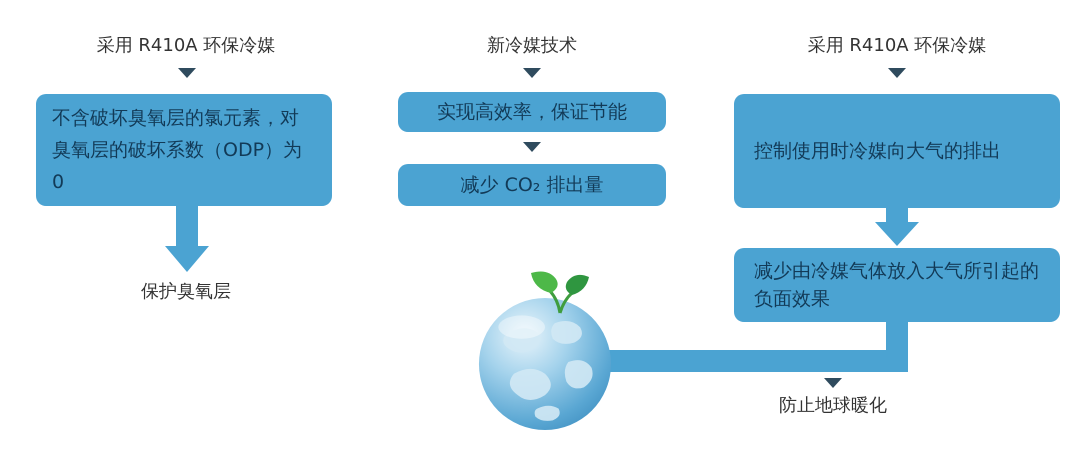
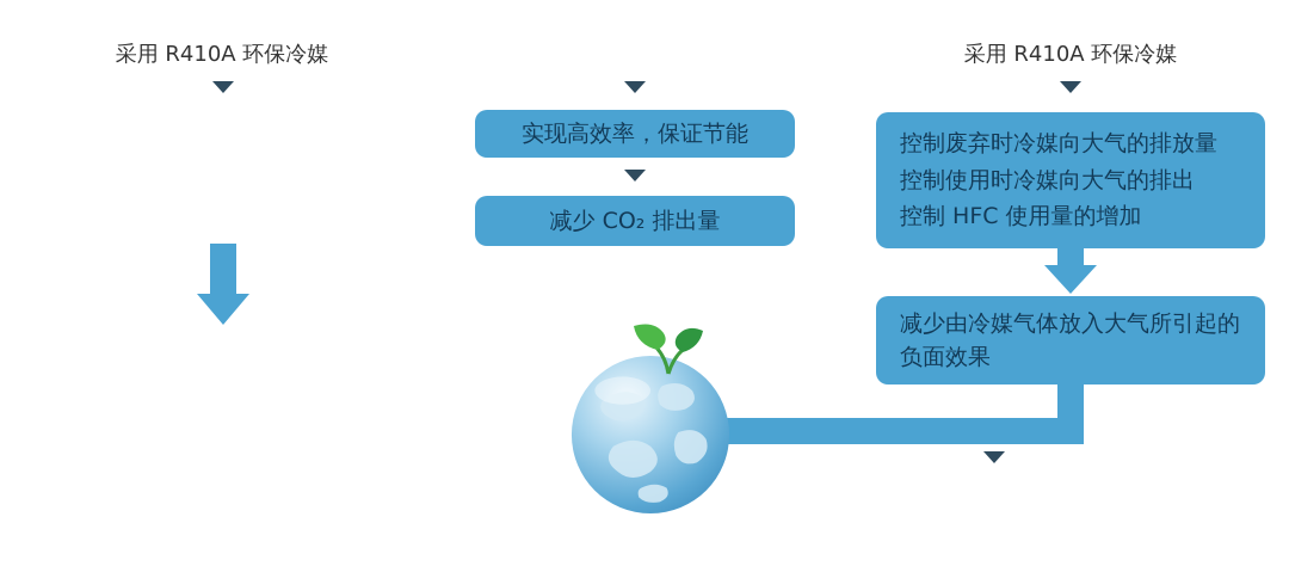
  采用 R410A 环保冷媒
- 不含破坏臭氧层的氯元素，对臭氧层的破坏系数（ODP）为 0
- 保护臭氧层
- 新冷媒技术
  实现高效率，保证节能
  减少 CO₂ 排出量
  采用 R410A 环保冷媒
+ 控制废弃时冷媒向大气的排放量
  控制使用时冷媒向大气的排出
+ 控制 HFC 使用量的增加
  减少由冷媒气体放入大气所引起的负面效果
- 防止地球暖化
